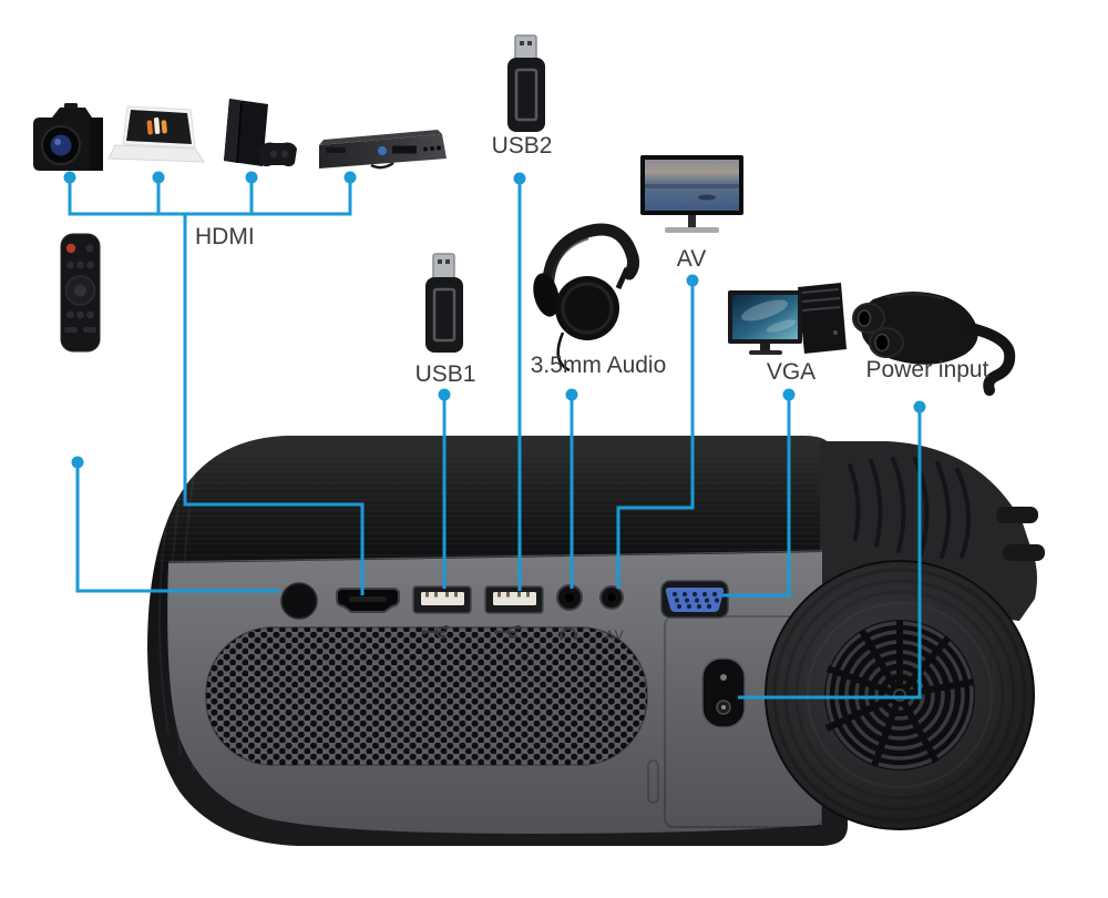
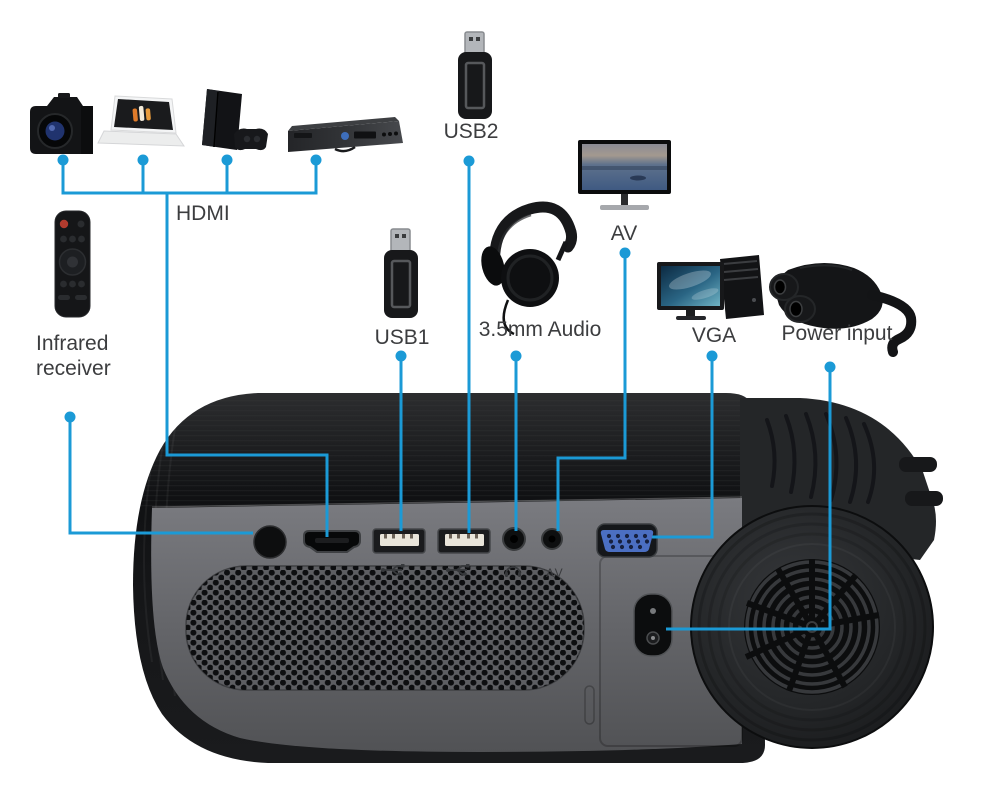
  HDMI
  USB2
+ Infrared receiver
  USB1
  3.5mm Audio
  AV
  VGA
  Power input
  AV
